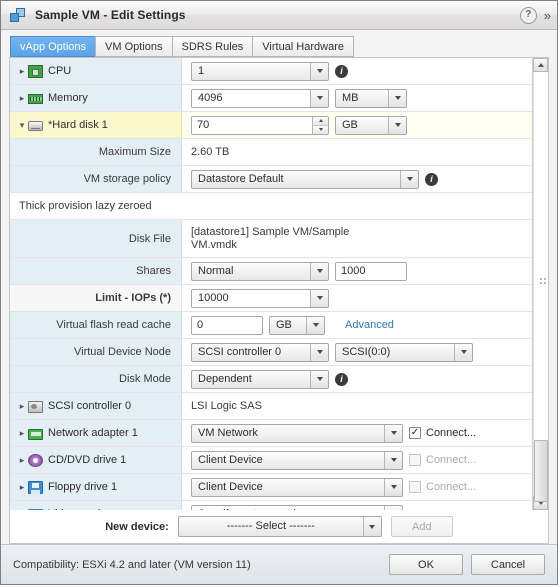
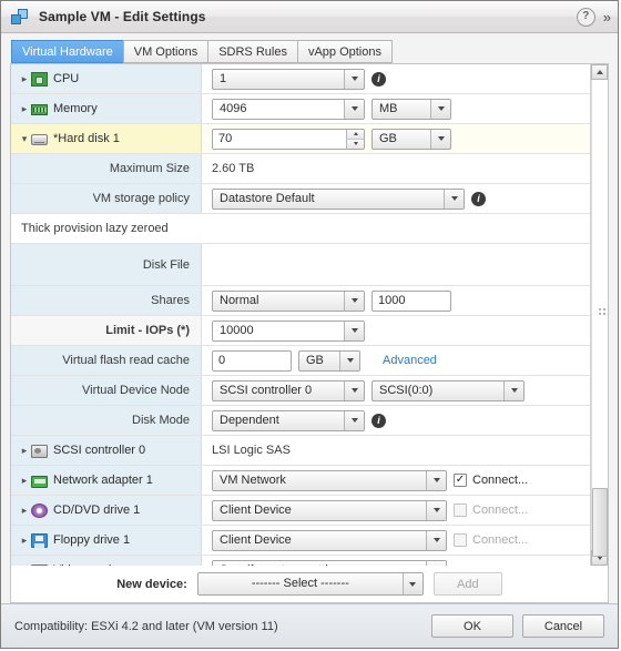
  Sample VM - Edit Settings
  ?
  »
- vApp Options
+ Virtual Hardware
  VM Options
  SDRS Rules
- Virtual Hardware
+ vApp Options
  ▸
  CPU
  1
  i
  ▸
  Memory
  4096
  MB
  ▾
  *Hard disk 1
  70
  GB
  Maximum Size
  2.60 TB
  VM storage policy
  Datastore Default
  i
  Thick provision lazy zeroed
  Disk File
- [datastore1] Sample VM/Sample VM.vmdk
  Shares
  Normal
  1000
  Limit - IOPs (*)
  10000
  Virtual flash read cache
  0
  GB
  Advanced
  Virtual Device Node
  SCSI controller 0
  SCSI(0:0)
  Disk Mode
  Dependent
  i
  ▸
  SCSI controller 0
  LSI Logic SAS
  ▸
  Network adapter 1
  VM Network
  ✓
  Connect...
  ▸
  CD/DVD drive 1
  Client Device
  Connect...
  ▸
  Floppy drive 1
  Client Device
  Connect...
  New device:
  ------- Select -------
  Add
  Compatibility: ESXi 4.2 and later (VM version 11)
  OK
  Cancel
